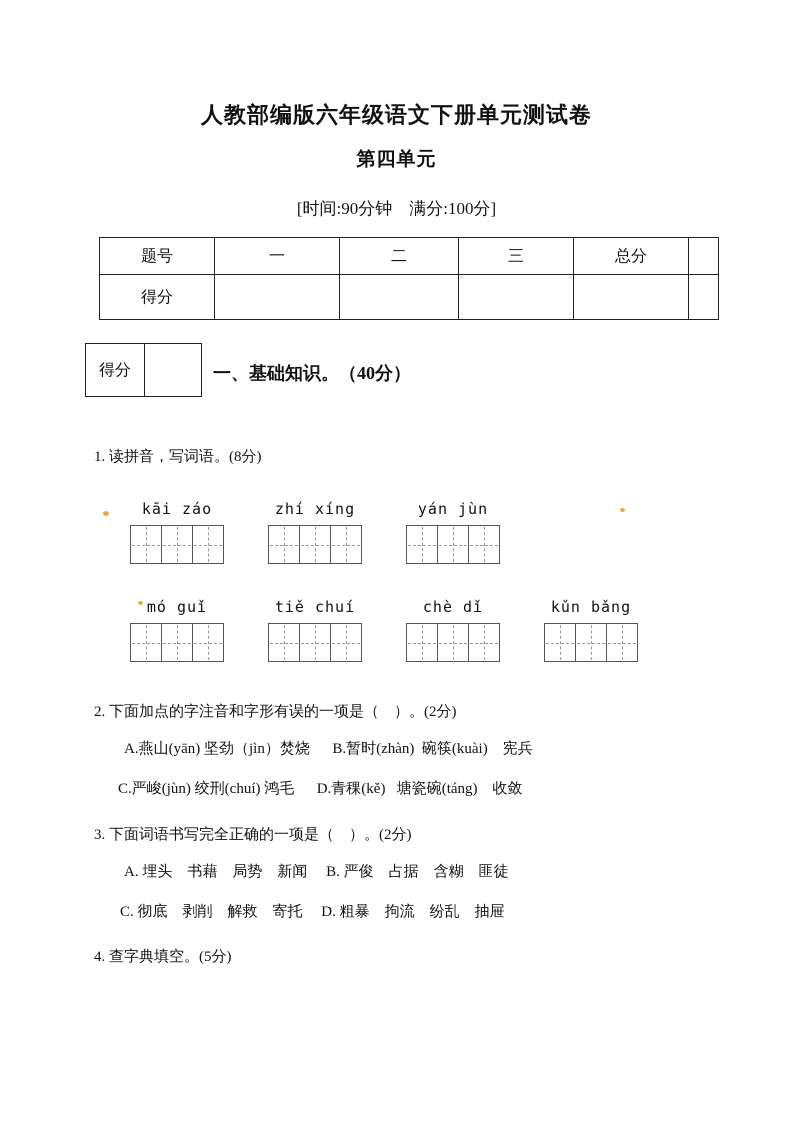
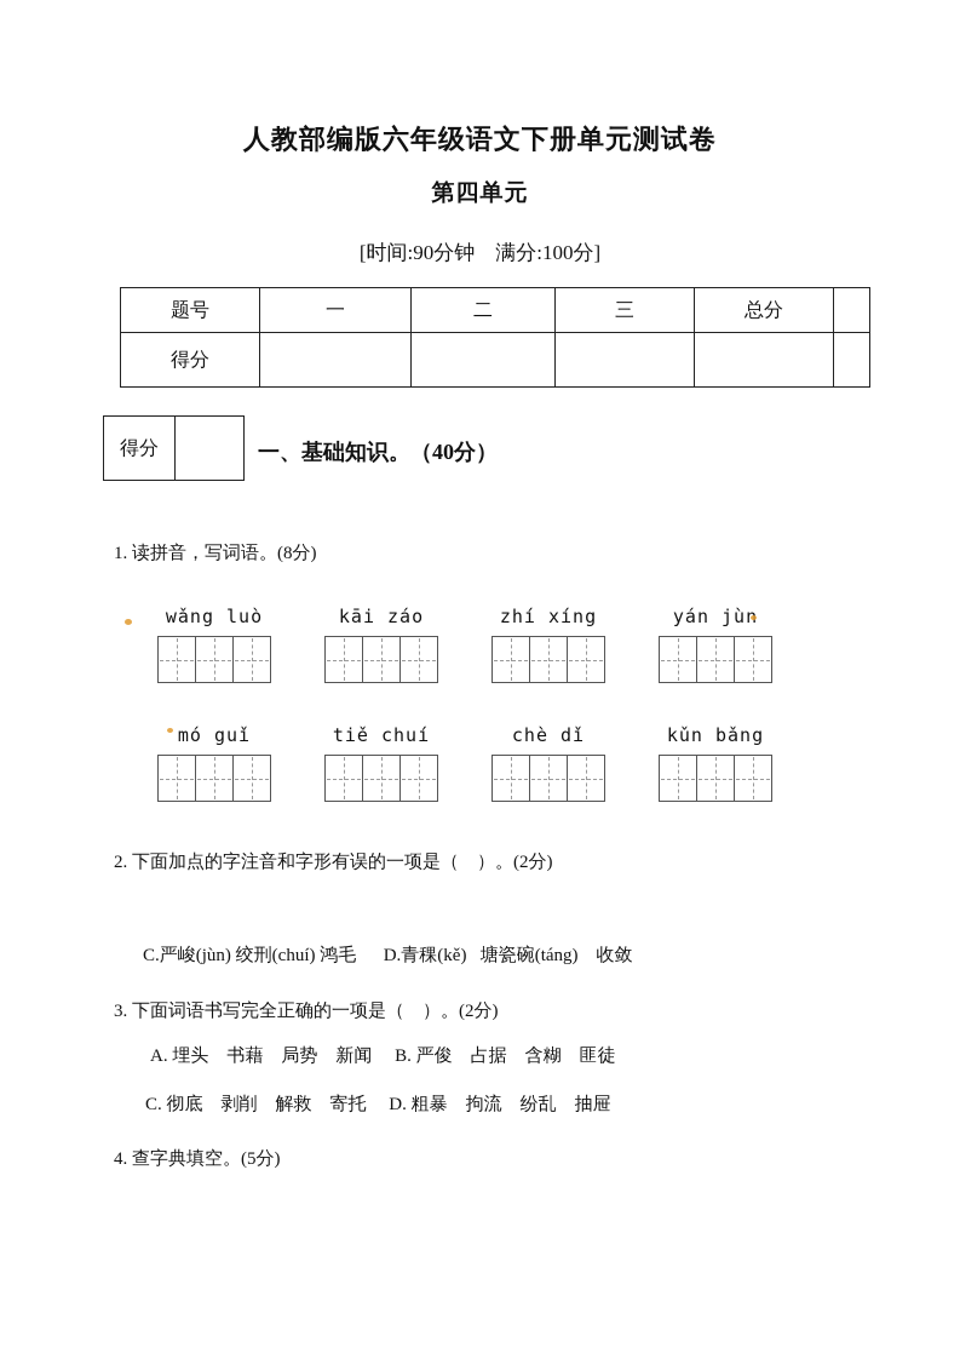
  人教部编版六年级语文下册单元测试卷
  第四单元
  [时间:90分钟 满分:100分]
  题号	一	二	三	总分
  得分
  得分
  一、基础知识。（40分）
  1. 读拼音，写词语。(8分)
+ wǎng luò
  kāi záo
  zhí xíng
  yán jùn
  mó guǐ
  tiě chuí
  chè dǐ
  kǔn bǎng
  2. 下面加点的字注音和字形有误的一项是（ ）。(2分)
- A.燕山(yān) 坚劲（jìn）焚烧 B.暂时(zhàn) 碗筷(kuài) 宪兵
  C.严峻(jùn) 绞刑(chuí) 鸿毛 D.青稞(kě) 塘瓷碗(táng) 收敛
  3. 下面词语书写完全正确的一项是（ ）。(2分)
  A. 埋头 书藉 局势 新闻 B. 严俊 占据 含糊 匪徒
  C. 彻底 剥削 解救 寄托 D. 粗暴 拘流 纷乱 抽屉
  4. 查字典填空。(5分)
